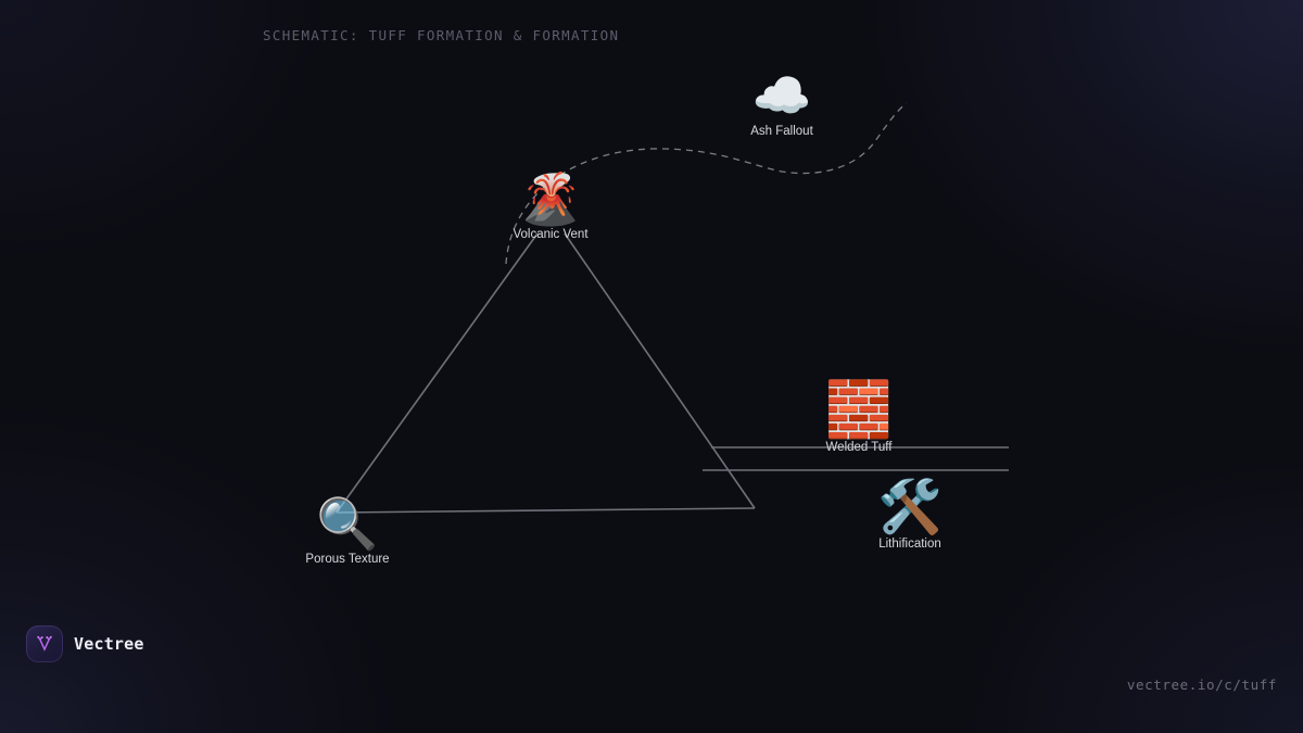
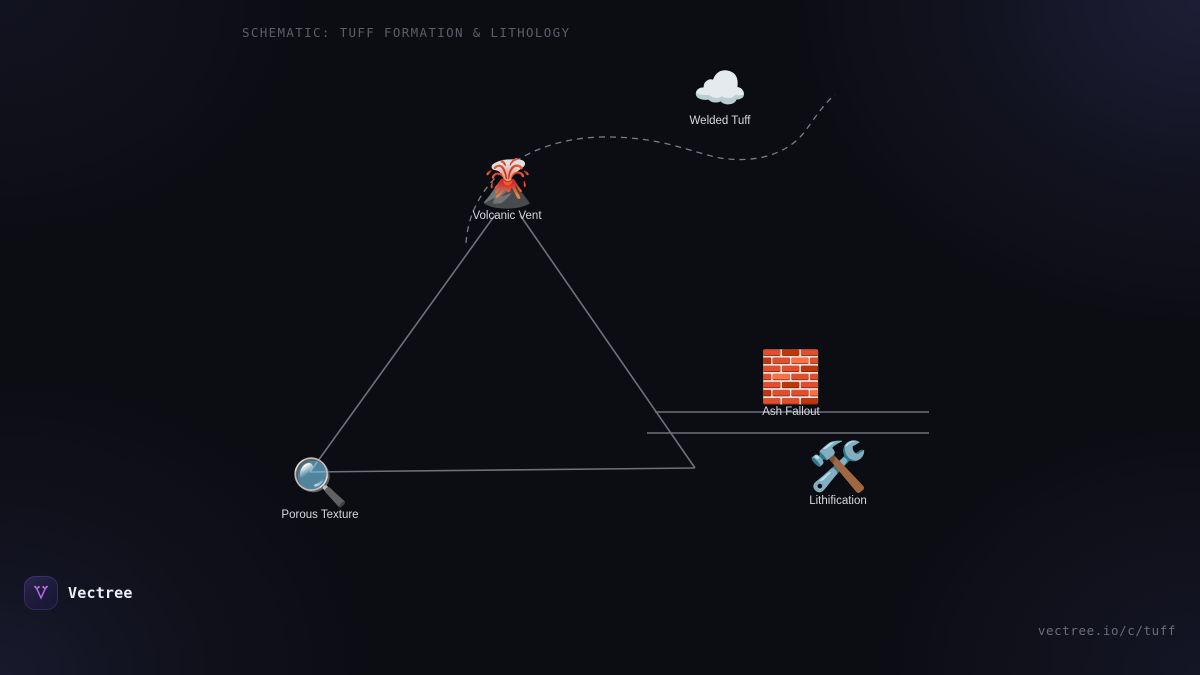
- SCHEMATIC: TUFF FORMATION & FORMATION
+ SCHEMATIC: TUFF FORMATION & LITHOLOGY
  🌋
  Volcanic Vent
  ☁️
- Ash Fallout
+ Welded Tuff
  🧱
- Welded Tuff
+ Ash Fallout
  🛠️
  Lithification
  🔍
  Porous Texture
  Vectree
  vectree.io/c/tuff
